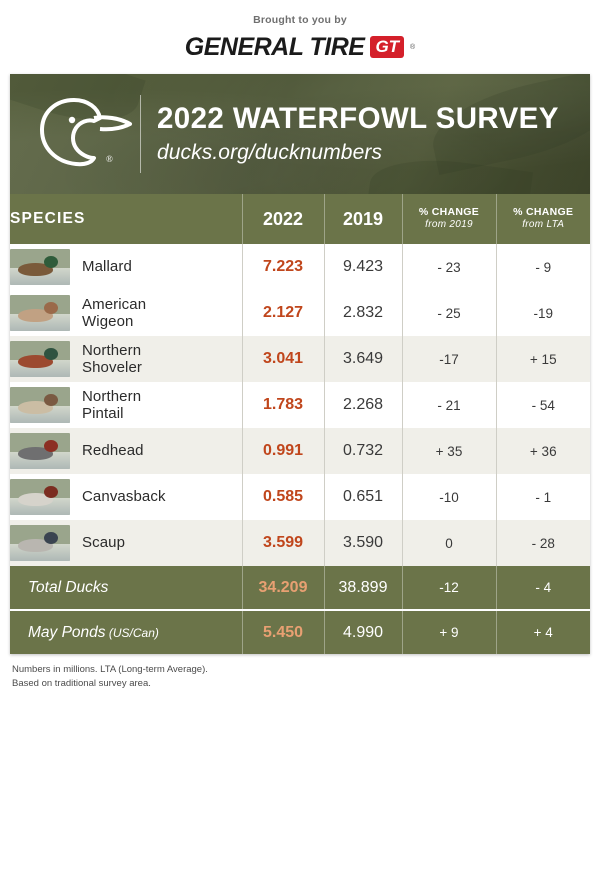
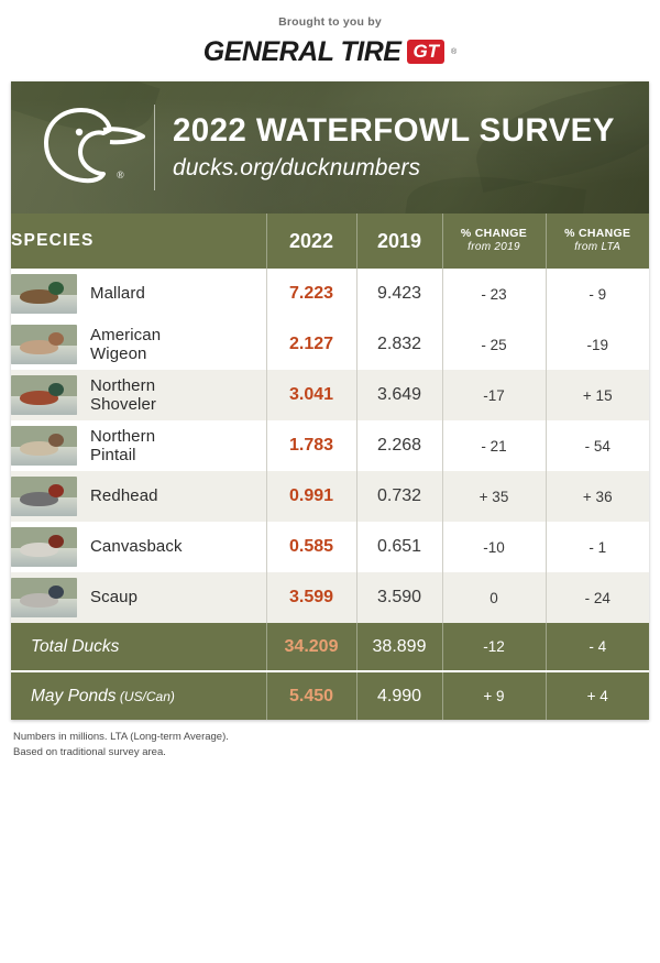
  Brought to you by
  GENERAL TIRE
  GT
  ®
  2022 WATERFOWL SURVEY
  ducks.org/ducknumbers
  SPECIES	2022	2019	% CHANGE from 2019	% CHANGE from LTA
  Mallard	7.223	9.423	- 23	- 9
  AmericanWigeon	2.127	2.832	- 25	-19
  NorthernShoveler	3.041	3.649	-17	+ 15
  NorthernPintail	1.783	2.268	- 21	- 54
  Redhead	0.991	0.732	+ 35	+ 36
  Canvasback	0.585	0.651	-10	- 1
- Scaup	3.599	3.590	0	- 28
+ Scaup	3.599	3.590	0	- 24
  Total Ducks	34.209	38.899	-12	- 4
  May Ponds (US/Can)	5.450	4.990	+ 9	+ 4
  Numbers in millions. LTA (Long-term Average).
  Based on traditional survey area.
